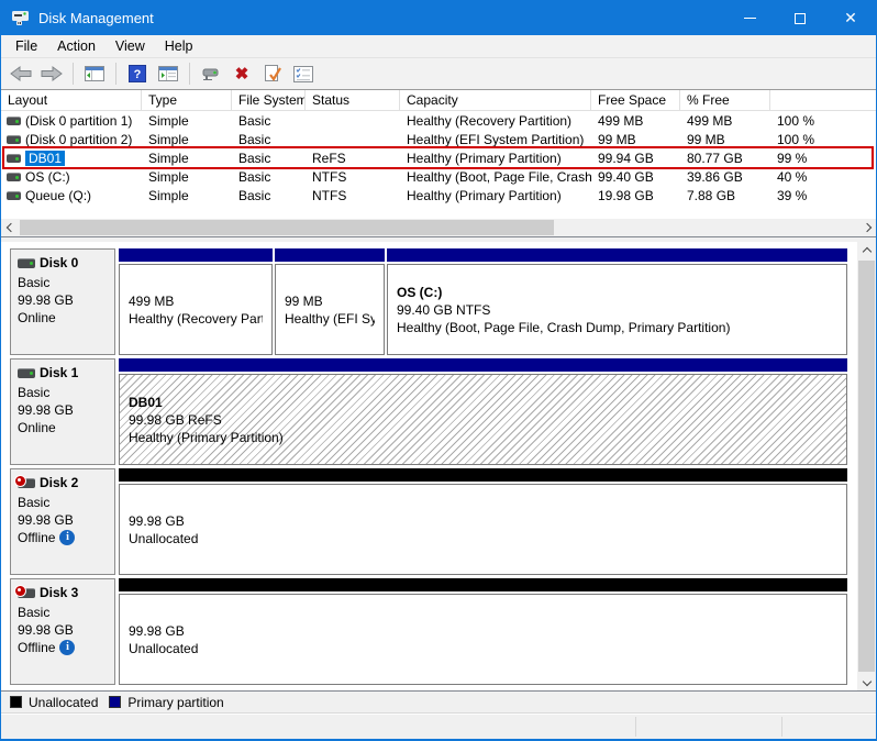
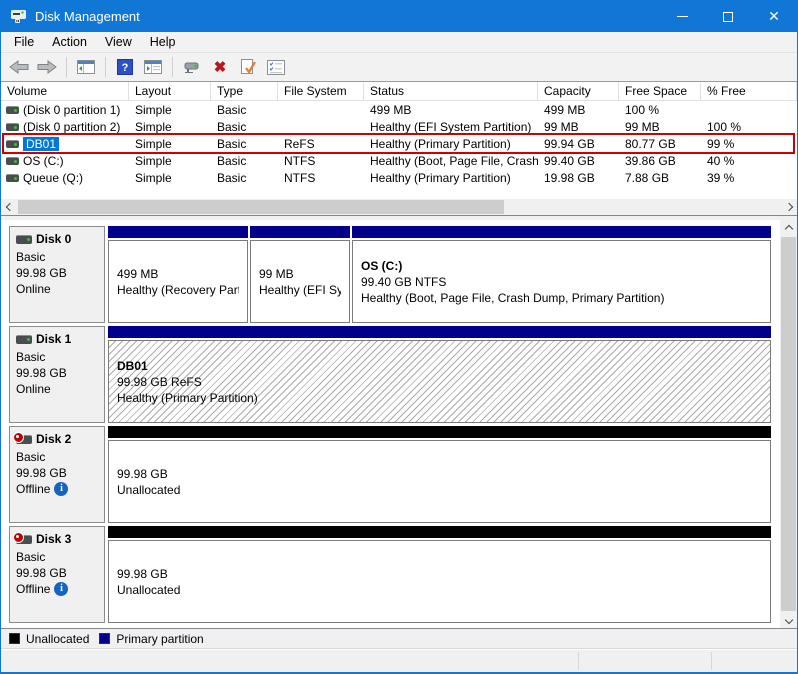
  Disk Management
  ✕
  File
  Action
  View
  Help
  ?
  ✖
+ Volume
  Layout
  Type
  File System
  Status
  Capacity
  Free Space
  % Free
  (Disk 0 partition 1)
  Simple
  Basic
- Healthy (Recovery Partition)
  499 MB
  499 MB
  100 %
  (Disk 0 partition 2)
  Simple
  Basic
  Healthy (EFI System Partition)
  99 MB
  99 MB
  100 %
  DB01
  Simple
  Basic
  ReFS
  Healthy (Primary Partition)
  99.94 GB
  80.77 GB
  99 %
  OS (C:)
  Simple
  Basic
  NTFS
  Healthy (Boot, Page File, Crash
  99.40 GB
  39.86 GB
  40 %
  Queue (Q:)
  Simple
  Basic
  NTFS
  Healthy (Primary Partition)
  19.98 GB
  7.88 GB
  39 %
  Disk 0
  Basic
  99.98 GB
  Online
  499 MB
  Healthy (Recovery Par
  99 MB
  OS (C:)
  99.40 GB NTFS
  Healthy (Boot, Page File, Crash Dump, Primary Partition)
  Disk 1
  Basic
  99.98 GB
  Online
  DB01
  99.98 GB ReFS
  Healthy (Primary Partition)
  Disk 2
  Basic
  99.98 GB
  Offline
  i
  99.98 GB
  Unallocated
  Disk 3
  Basic
  99.98 GB
  Offline
  i
  99.98 GB
  Unallocated
  Unallocated
  Primary partition
